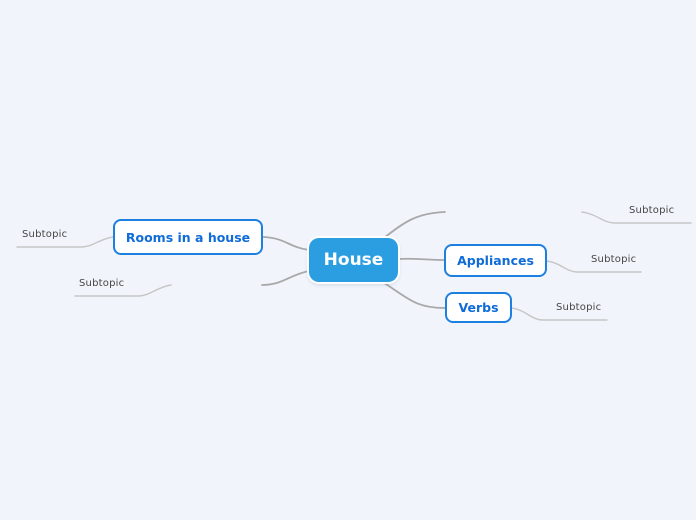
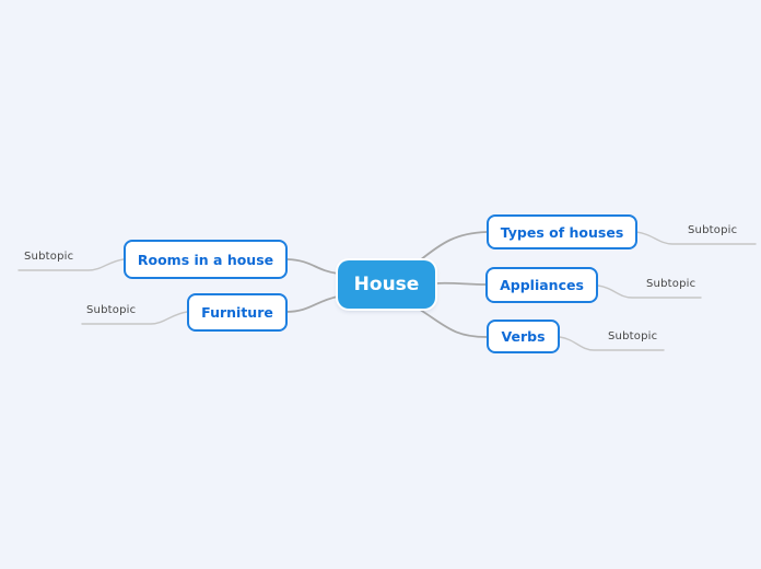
  House
  Rooms in a house
+ Furniture
+ Types of houses
  Appliances
  Verbs
  Subtopic
  Subtopic
  Subtopic
  Subtopic
  Subtopic
